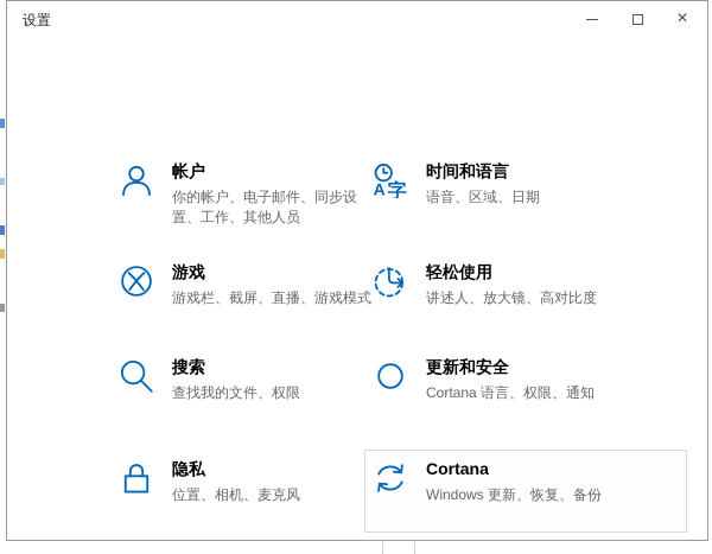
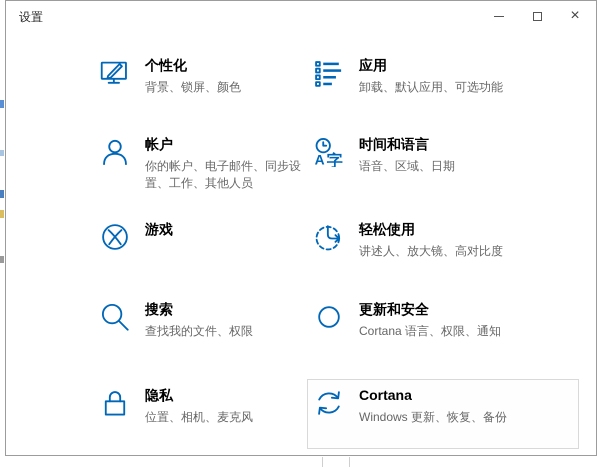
  设置
  ×
+ 个性化
+ 背景、锁屏、颜色
+ 应用
+ 卸载、默认应用、可选功能
  帐户
  你的帐户、电子邮件、同步设置、工作、其他人员
  A
  字
  时间和语言
  语音、区域、日期
  游戏
- 游戏栏、截屏、直播、游戏模式
  轻松使用
  讲述人、放大镜、高对比度
  搜索
  查找我的文件、权限
  更新和安全
  Cortana 语言、权限、通知
  隐私
  位置、相机、麦克风
  Cortana
  Windows 更新、恢复、备份
